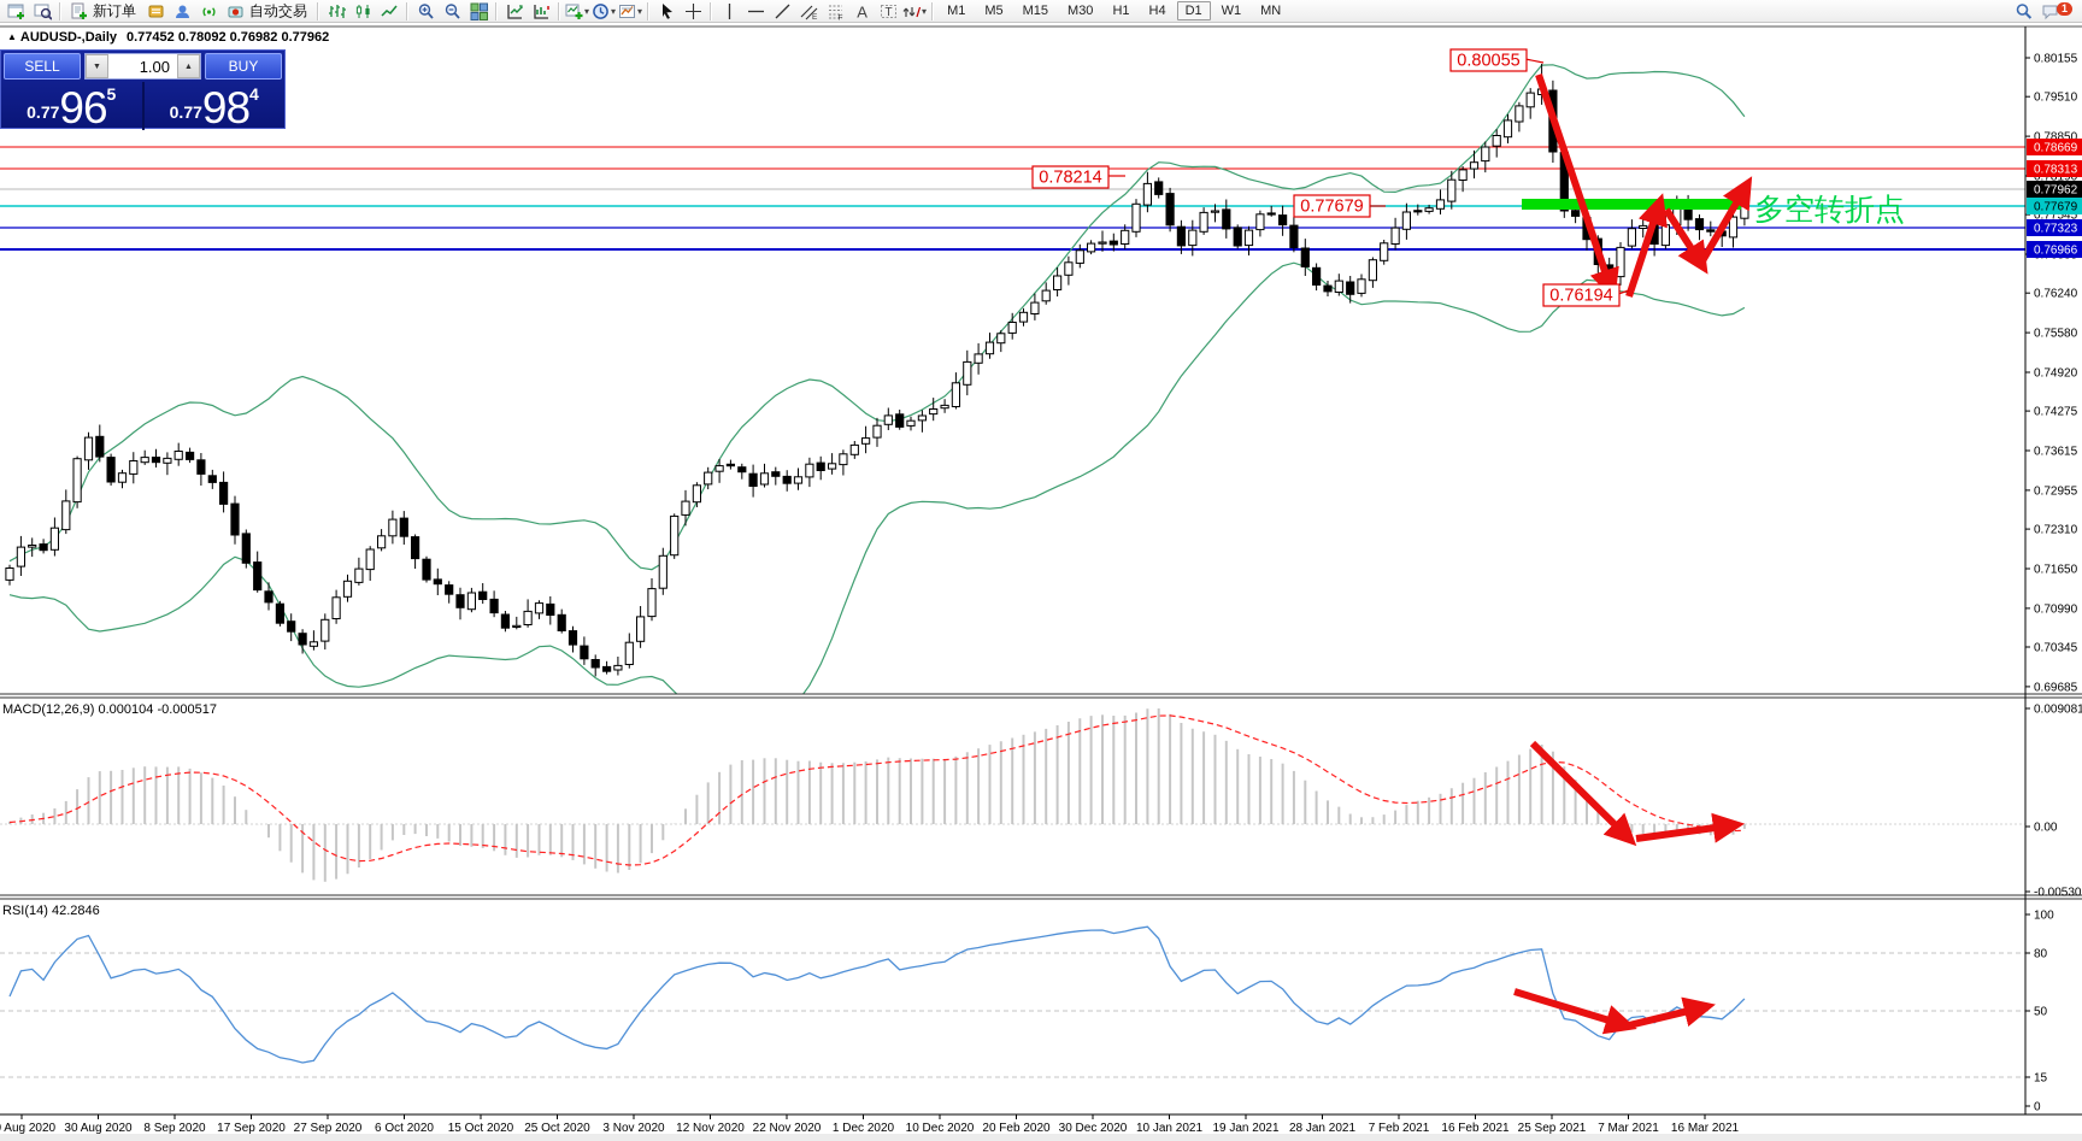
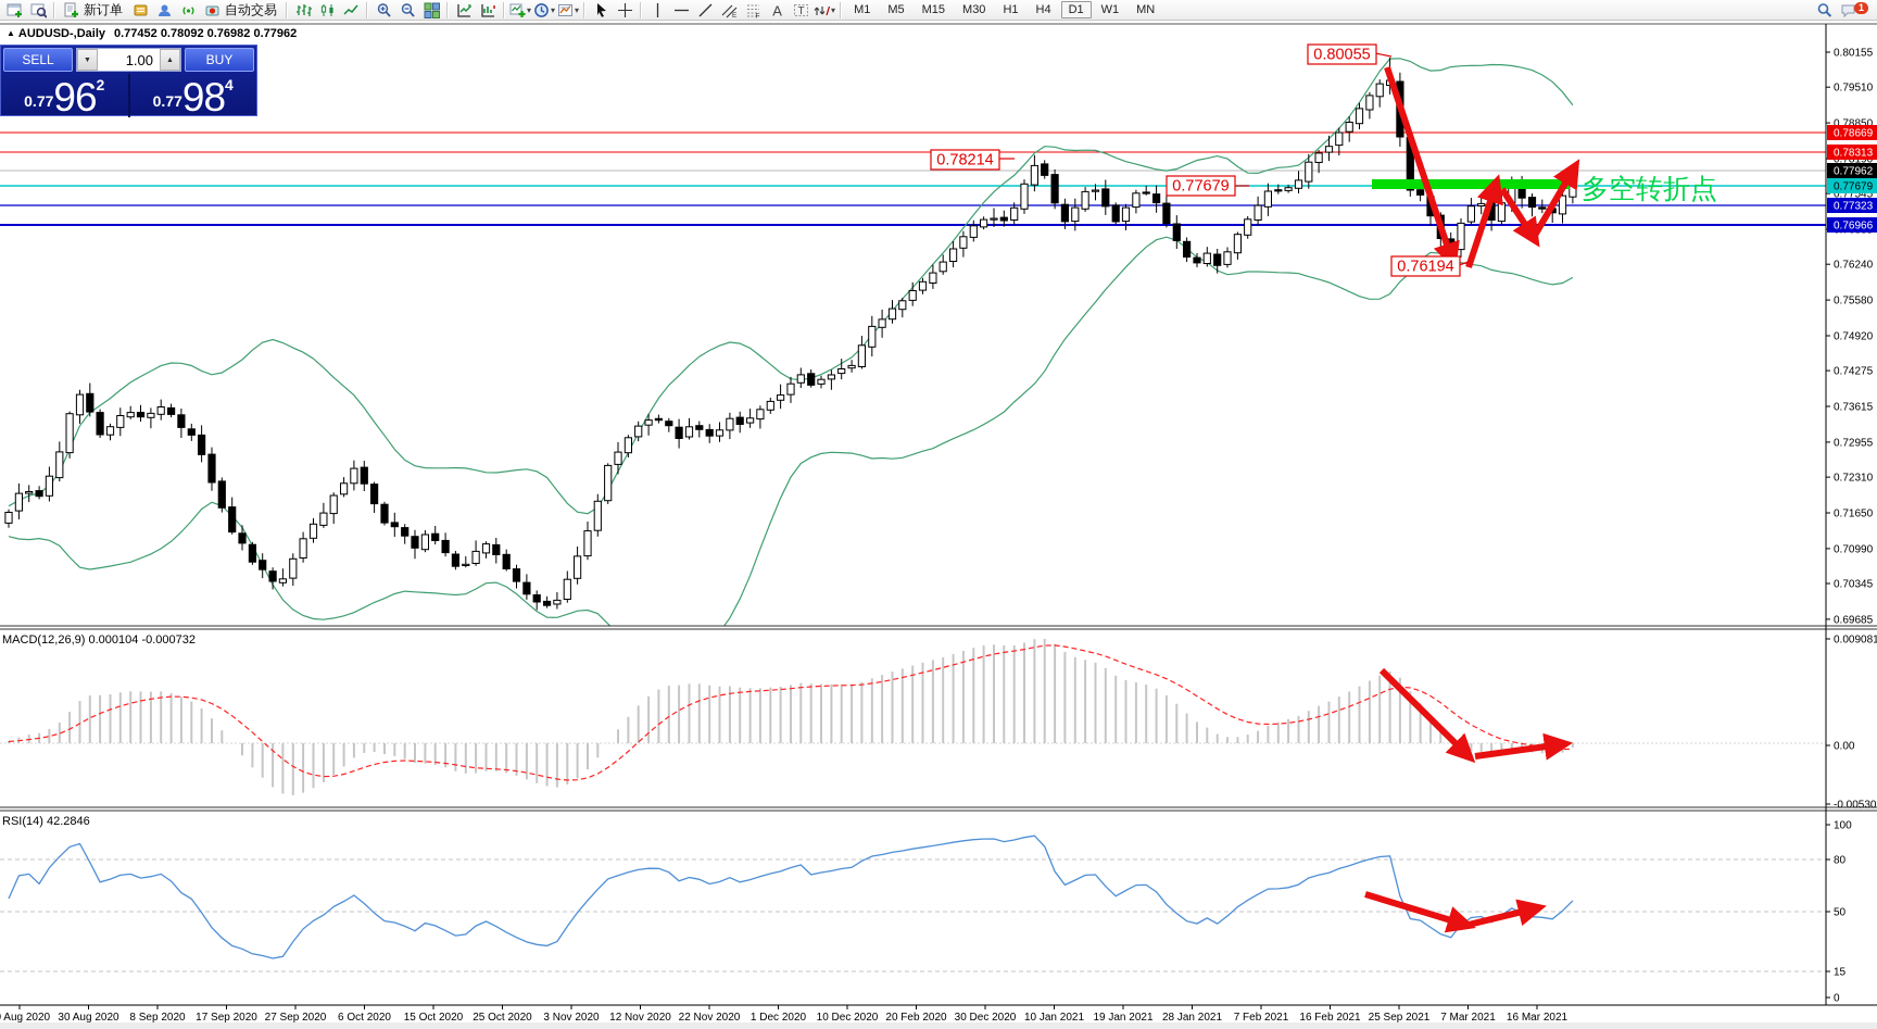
  0.80155
  0.79510
  0.78850
  0.77545
  0.76240
  0.75580
  0.74920
  0.74275
  0.73615
  0.72955
  0.72310
  0.71650
  0.70990
  0.70345
  0.69685
  0.78669
  0.78313
  0.77962
  0.77679
  0.77323
  0.76966
  0.009081
  0.00
  -0.00530
  100
  80
  50
  15
  0
  Aug 2020
  30 Aug 2020
  8 Sep 2020
  17 Sep 2020
  27 Sep 2020
  6 Oct 2020
  15 Oct 2020
  25 Oct 2020
  3 Nov 2020
  12 Nov 2020
  22 Nov 2020
  1 Dec 2020
  10 Dec 2020
  20 Feb 2020
  30 Dec 2020
  10 Jan 2021
  19 Jan 2021
  28 Jan 2021
  7 Feb 2021
  16 Feb 2021
  25 Sep 2021
  7 Mar 2021
  16 Mar 2021
  多空转折点
  0.80055
  0.78214
  0.77679
  0.76194
  新订单
  自动交易
  ▾
  ▾
  ▾
  A
  T
  ▾
  M1
  M5
  M15
  M30
  H1
  H4
  D1
  W1
  MN
  1
  ▲ AUDUSD-,Daily 0.77452 0.78092 0.76982 0.77962
  SELL
  1.00
  BUY
  0.77
  96
- 5
+ 2
  0.77
  98
  4
- MACD(12,26,9) 0.000104 -0.000517
+ MACD(12,26,9) 0.000104 -0.000732
  RSI(14) 42.2846
